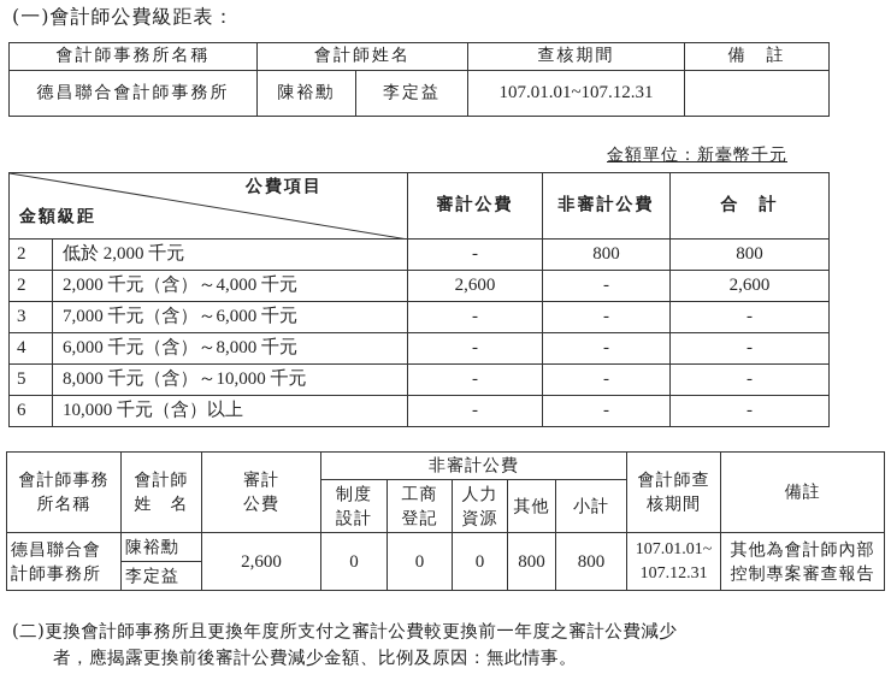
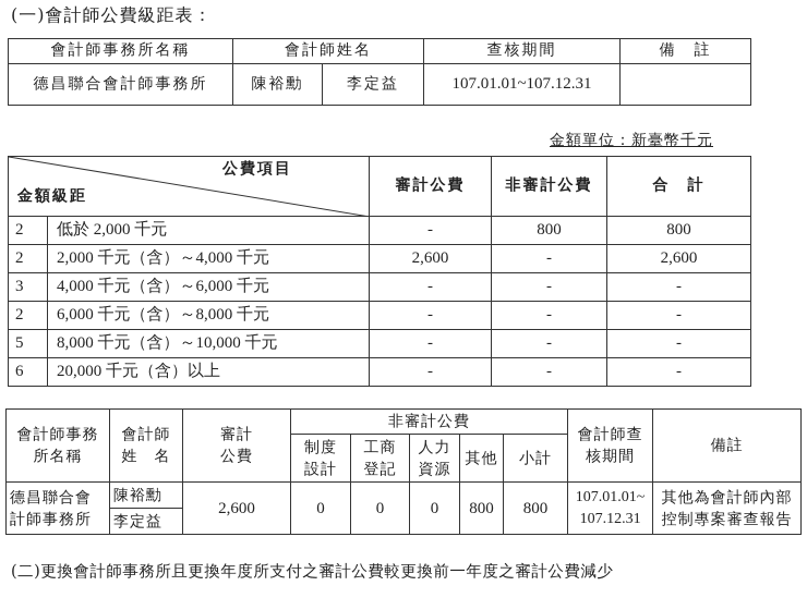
  (一)會計師公費級距表：
  會計師事務所名稱	會計師姓名	查核期間	備 註
  德昌聯合會計師事務所	陳裕勳	李定益	107.01.01~107.12.31
  金額單位：新臺幣千元
  公費項目 金額級距	審計公費	非審計公費	合 計
  2	低於 2,000 千元	-	800	800
  2	2,000 千元（含）～4,000 千元	2,600	-	2,600
- 3	7,000 千元（含）～6,000 千元	-	-	-
+ 3	4,000 千元（含）～6,000 千元	-	-	-
- 4	6,000 千元（含）～8,000 千元	-	-	-
+ 2	6,000 千元（含）～8,000 千元	-	-	-
  5	8,000 千元（含）～10,000 千元	-	-	-
- 6	10,000 千元（含）以上	-	-	-
+ 6	20,000 千元（含）以上	-	-	-
  會計師事務所名稱	會計師姓 名	審計公費	非審計公費	會計師查核期間	備註
  制度設計	工商登記	人力資源	其他	小計
  德昌聯合會計師事務所	陳裕勳	2,600	0	0	0	800	800	107.01.01~107.12.31	其他為會計師內部控制專案審查報告
  李定益
  (二)更換會計師事務所且更換年度所支付之審計公費較更換前一年度之審計公費減少
- 者，應揭露更換前後審計公費減少金額、比例及原因：無此情事。
